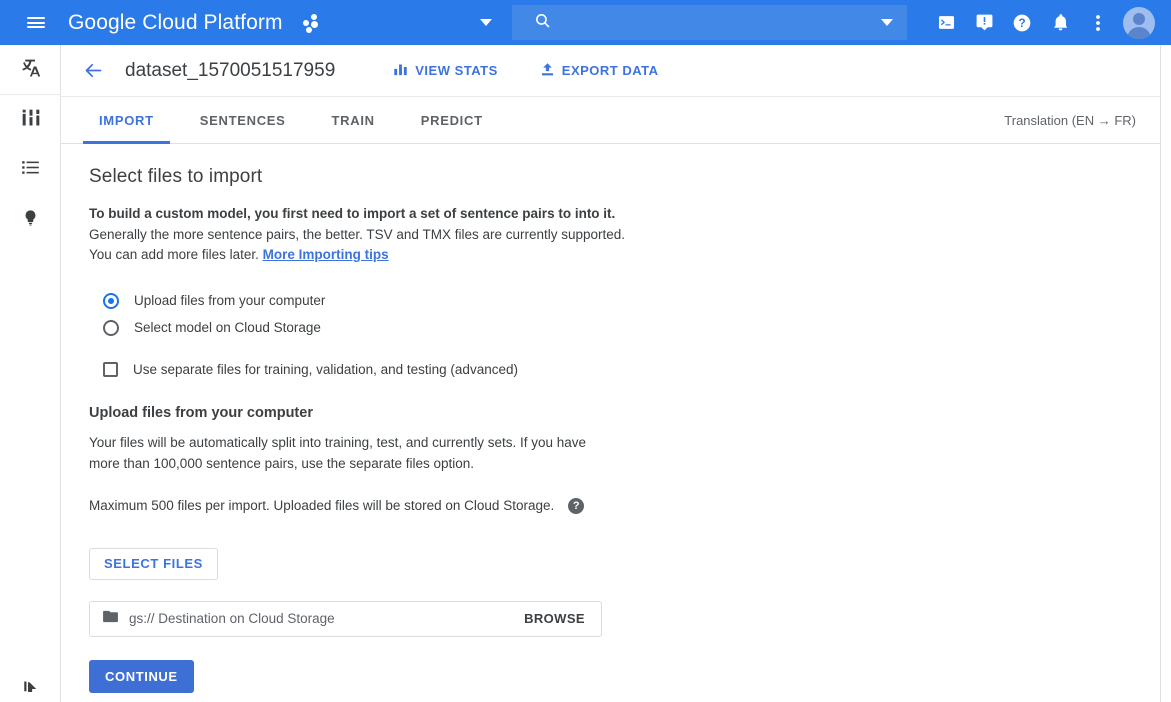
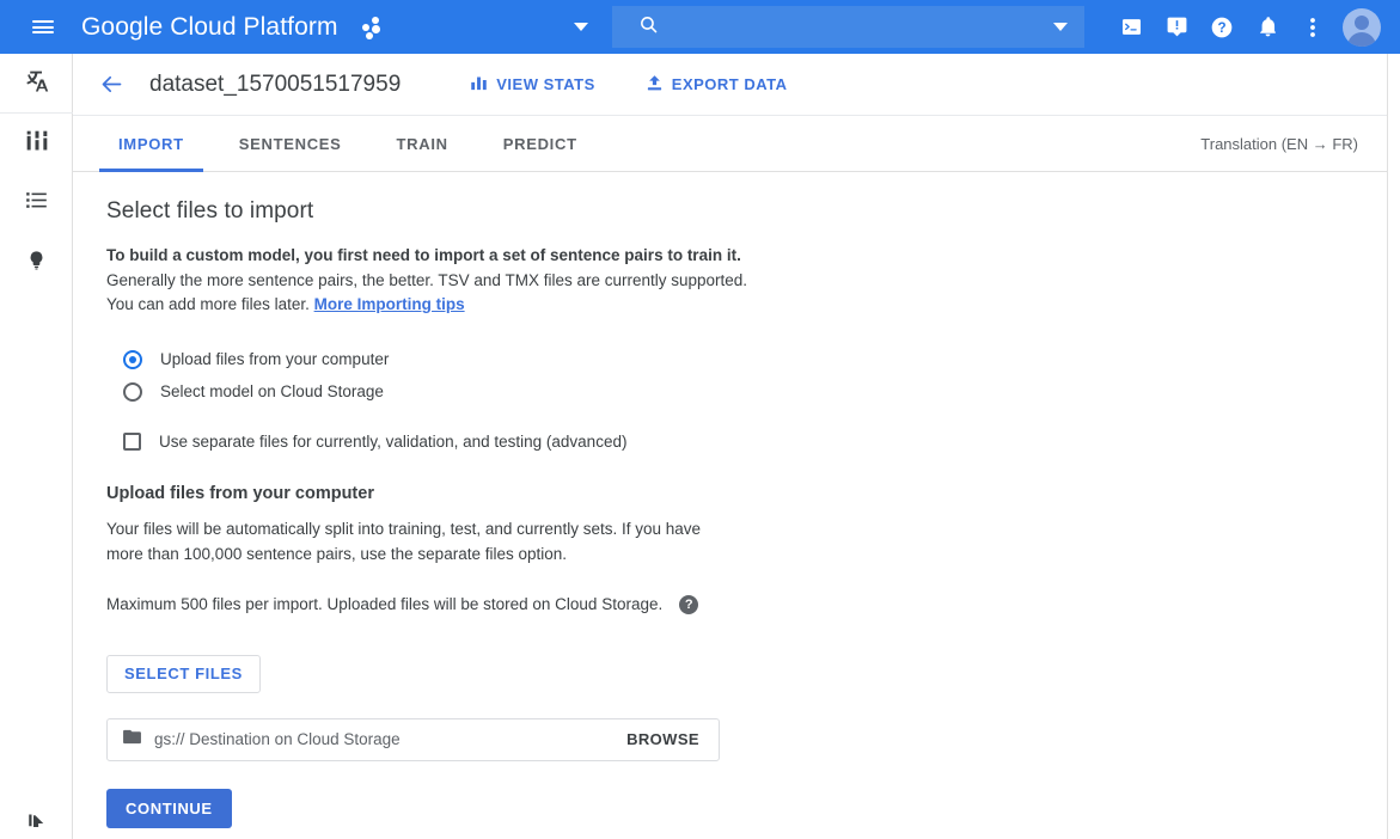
  Google Cloud Platform
  ?
  dataset_1570051517959
  VIEW STATS
  EXPORT DATA
  IMPORT
  SENTENCES
  TRAIN
  PREDICT
  Translation (EN → FR)
  Select files to import
- To build a custom model, you first need to import a set of sentence pairs to into it.
+ To build a custom model, you first need to import a set of sentence pairs to train it.
  Generally the more sentence pairs, the better. TSV and TMX files are currently supported.
  You can add more files later. More Importing tips
  Upload files from your computer
  Select model on Cloud Storage
- Use separate files for training, validation, and testing (advanced)
+ Use separate files for currently, validation, and testing (advanced)
  Upload files from your computer
  Your files will be automatically split into training, test, and currently sets. If you have
  more than 100,000 sentence pairs, use the separate files option.
  Maximum 500 files per import. Uploaded files will be stored on Cloud Storage.
  ?
  SELECT FILES
  gs:// Destination on Cloud Storage
  BROWSE
  CONTINUE
